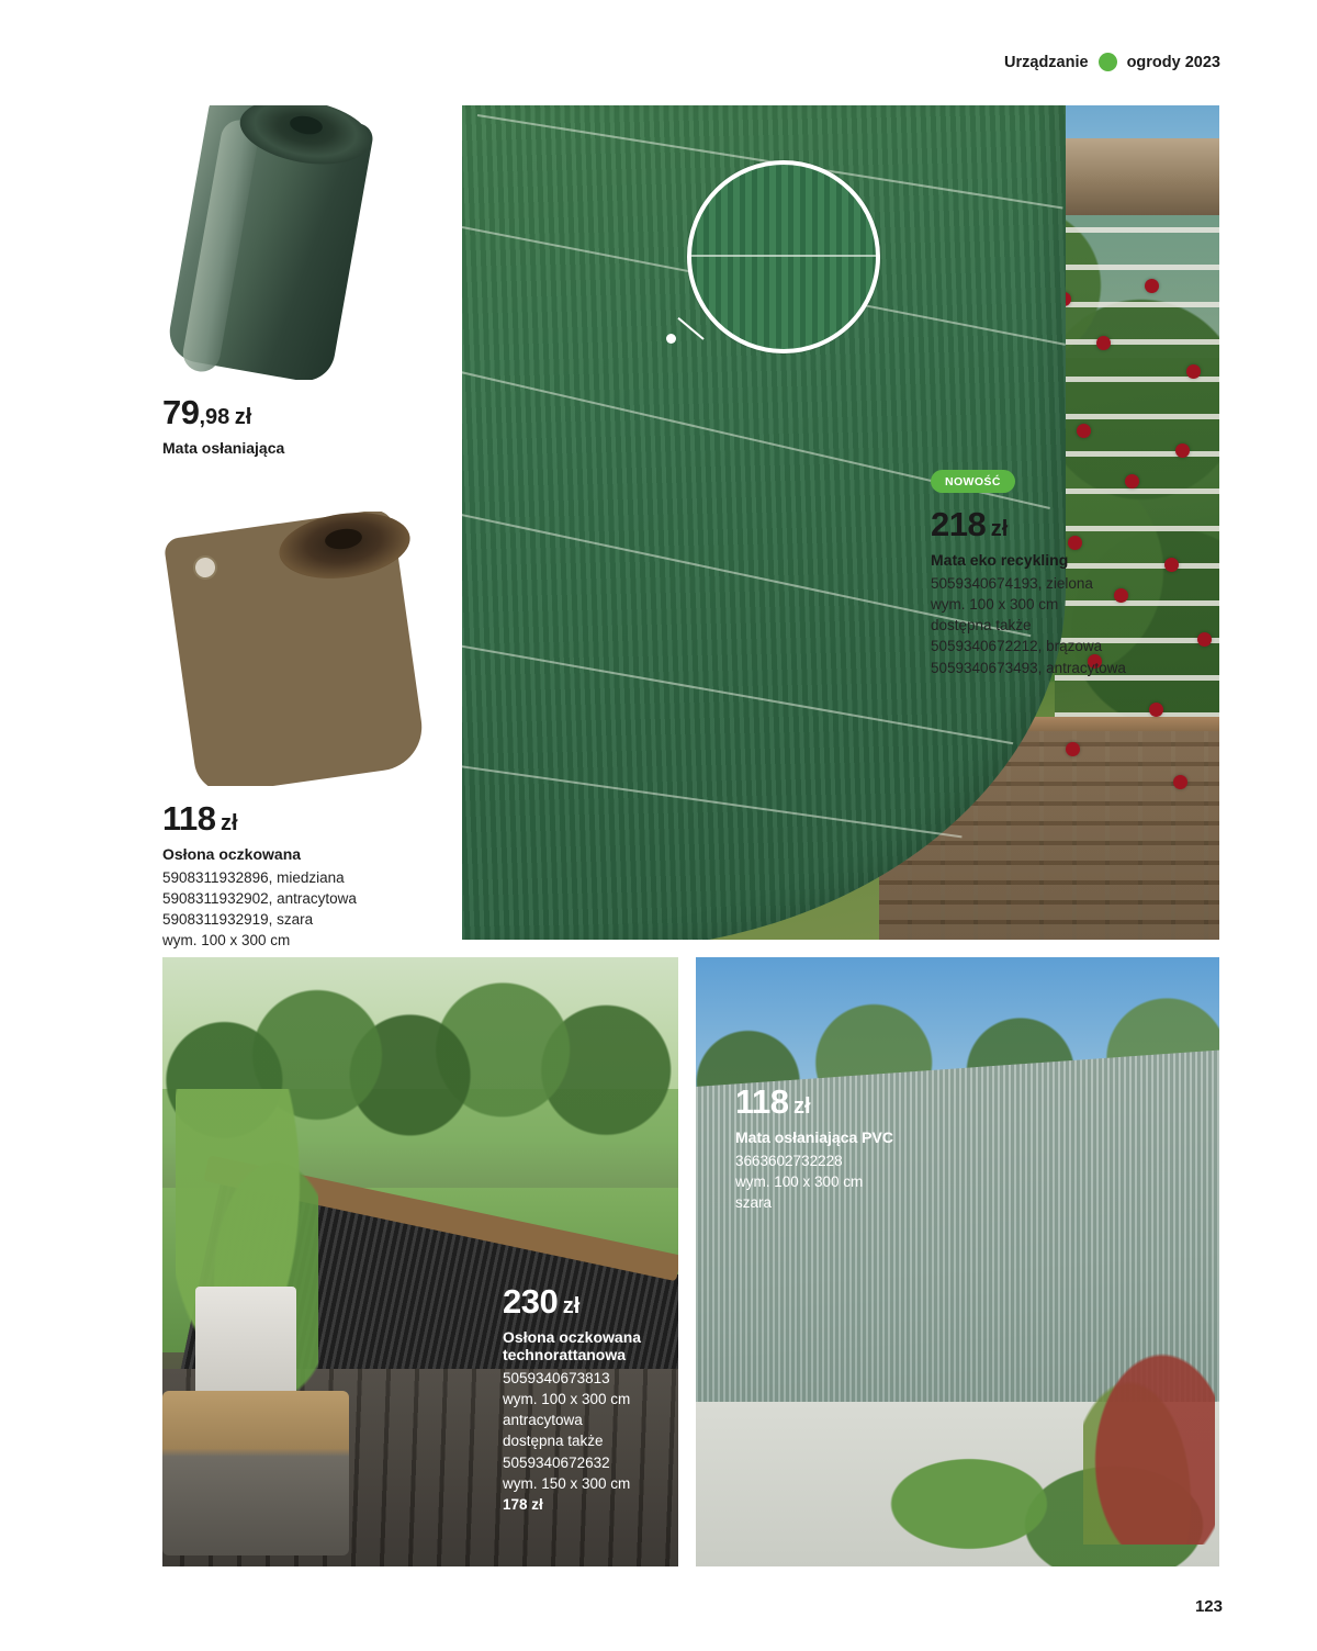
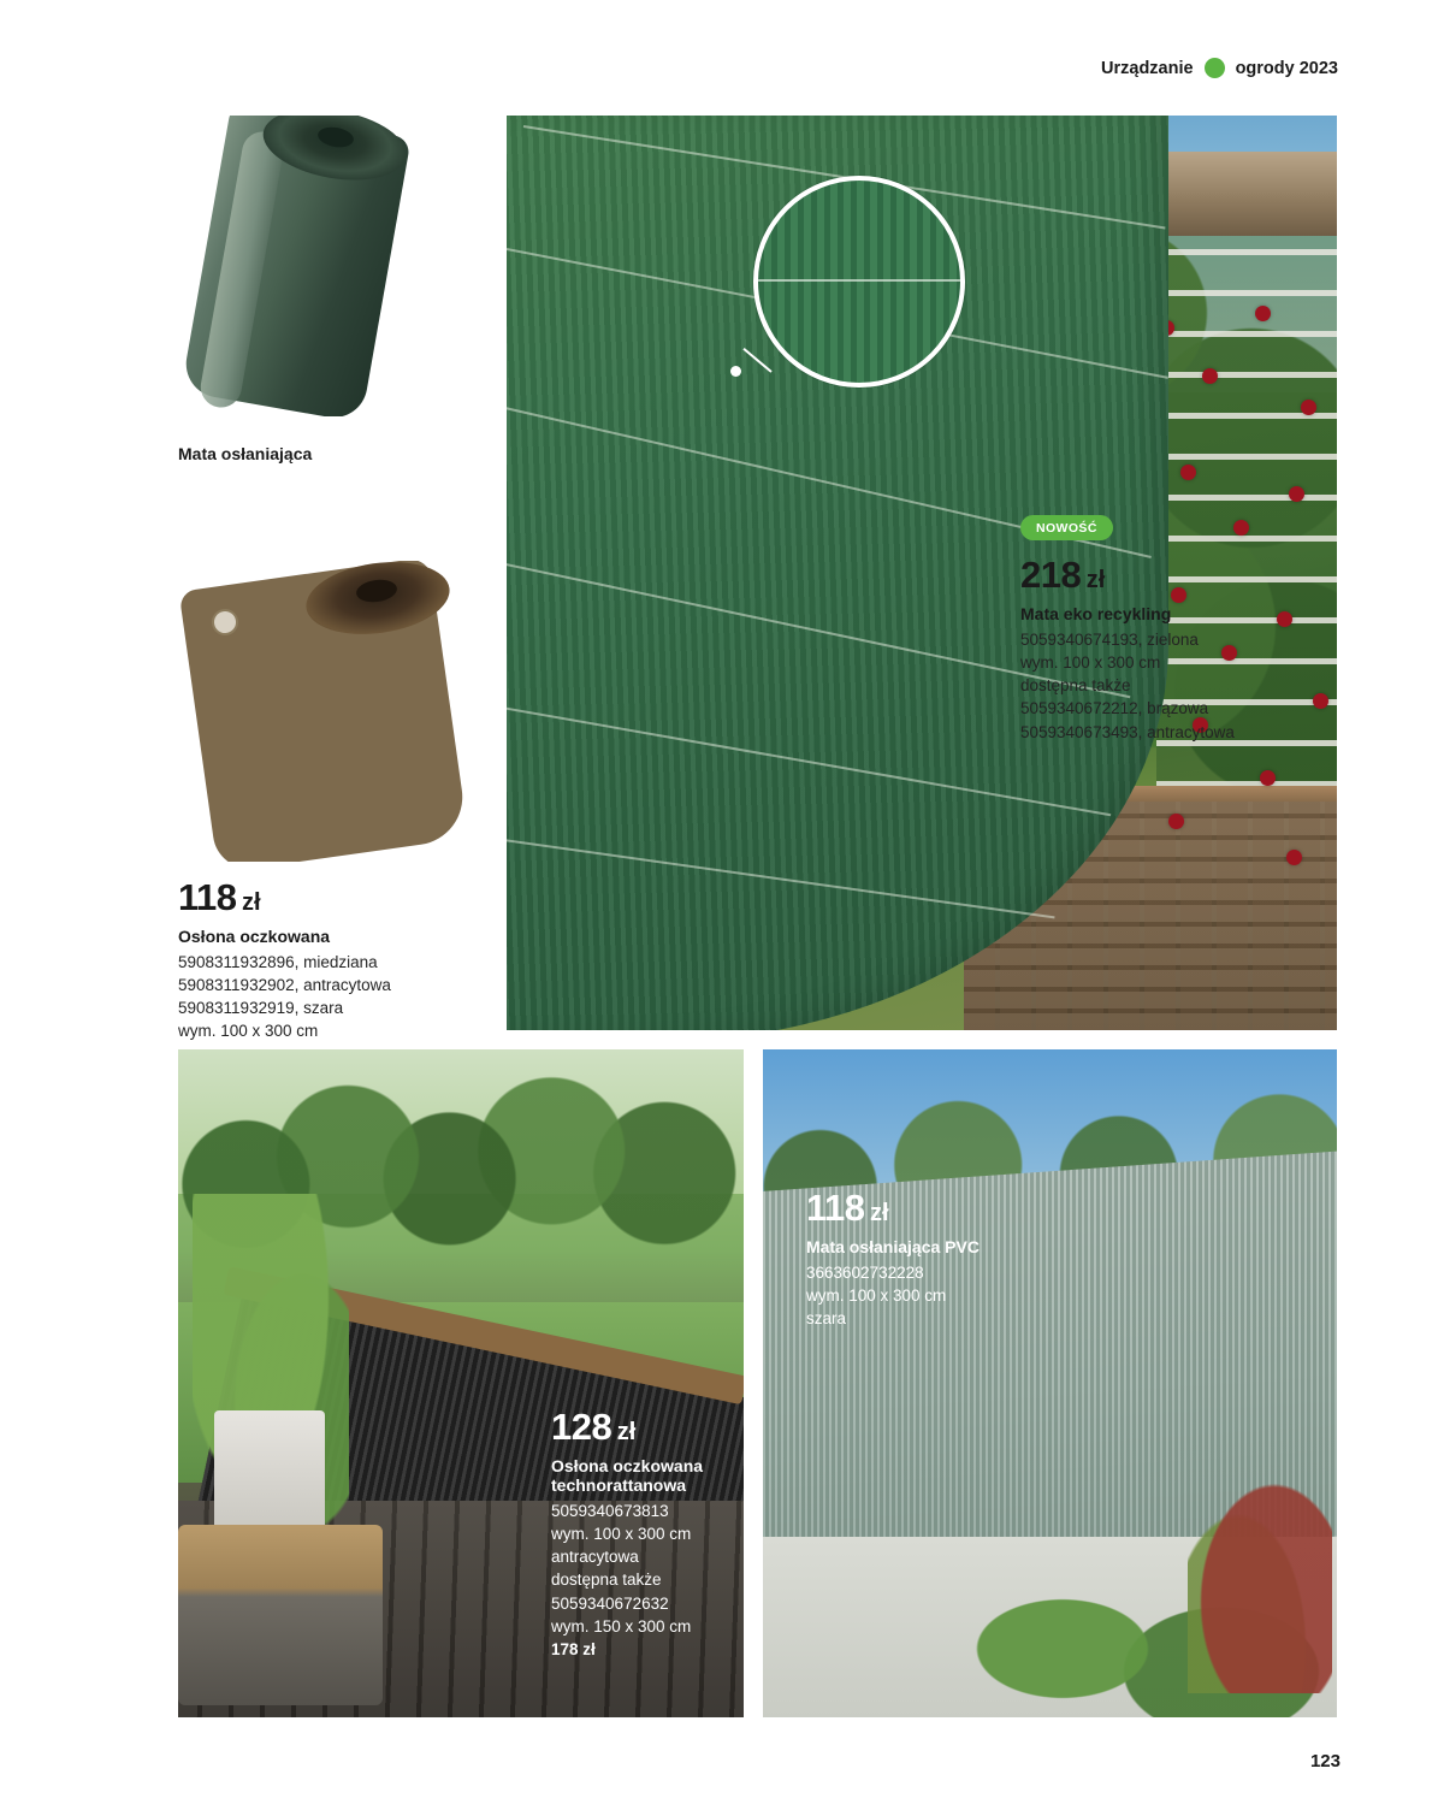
  Urządzanie
  ogrody 2023
- 79,98 zł
  Mata osłaniająca
  118 zł
  Osłona oczkowana
  5908311932896, miedziana
  5908311932902, antracytowa
  5908311932919, szara
  wym. 100 x 300 cm
  NOWOŚĆ
  218 zł
  Mata eko recykling
  5059340674193, zielona
  wym. 100 x 300 cm
  dostępna także
  5059340672212, brązowa
  5059340673493, antracytowa
- 230 zł
+ 128 zł
  Osłona oczkowana
  technorattanowa
  5059340673813
  wym. 100 x 300 cm
  antracytowa
  dostępna także
  5059340672632
  wym. 150 x 300 cm
  178 zł
  118 zł
  Mata osłaniająca PVC
  3663602732228
  wym. 100 x 300 cm
  szara
  123
